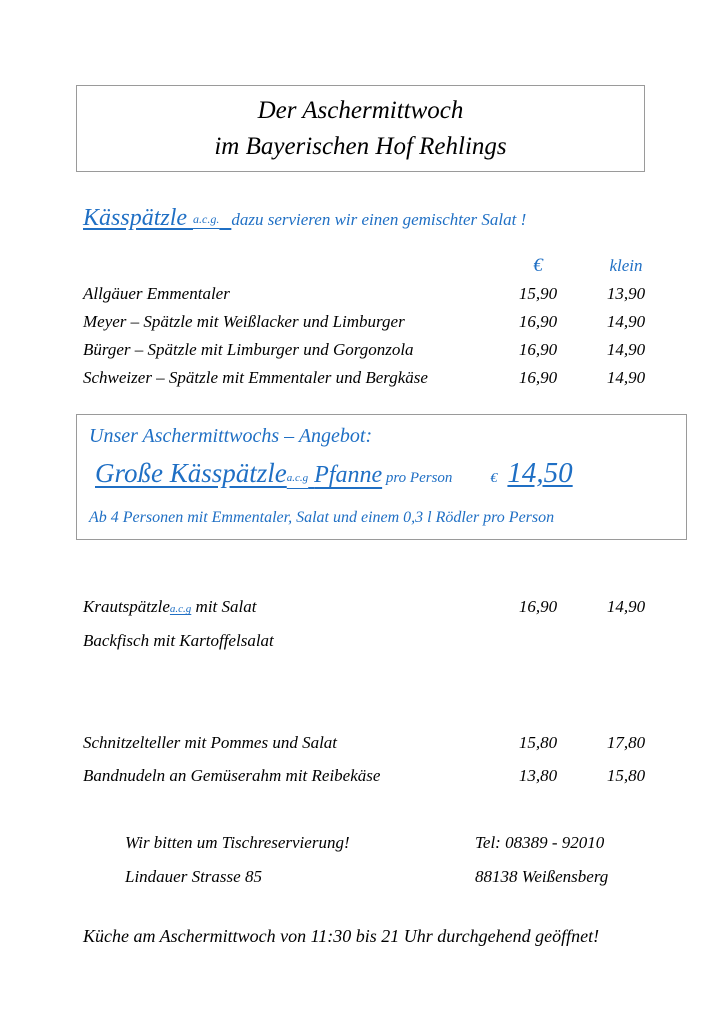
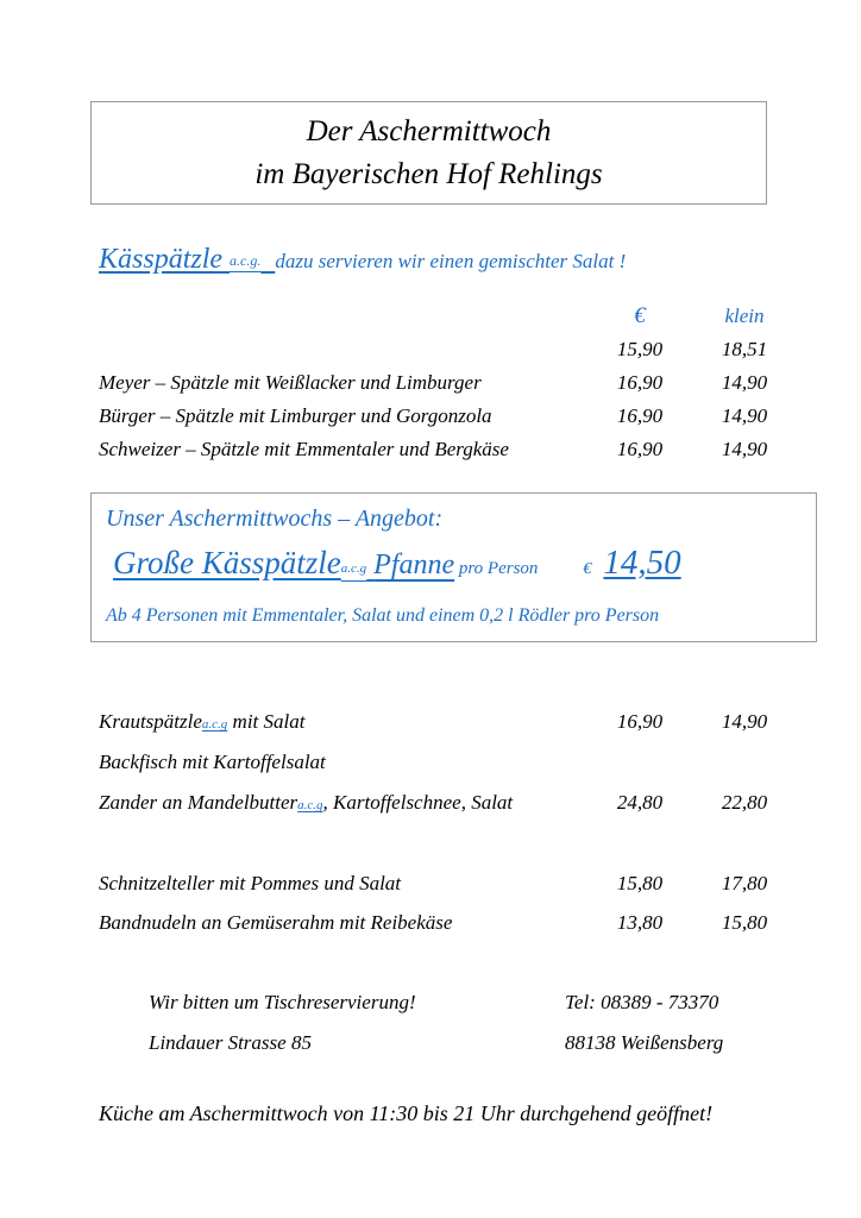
  Der Aschermittwoch
  im Bayerischen Hof Rehlings
  Kässpätzle a.c.g. dazu servieren wir einen gemischter Salat !
  €
  klein
- Allgäuer Emmentaler
  15,90
- 13,90
+ 18,51
  Meyer – Spätzle mit Weißlacker und Limburger
  16,90
  14,90
  Bürger – Spätzle mit Limburger und Gorgonzola
  16,90
  14,90
  Schweizer – Spätzle mit Emmentaler und Bergkäse
  16,90
  14,90
  Unser Aschermittwochs – Angebot:
  Große Kässpätzlea.c.g Pfanne pro Person € 14,50
- Ab 4 Personen mit Emmentaler, Salat und einem 0,3 l Rödler pro Person
+ Ab 4 Personen mit Emmentaler, Salat und einem 0,2 l Rödler pro Person
  Krautspätzlea.c.g mit Salat
  16,90
  14,90
  Backfisch mit Kartoffelsalat
+ Zander an Mandelbuttera.c.g, Kartoffelschnee, Salat
+ 24,80
+ 22,80
  Schnitzelteller mit Pommes und Salat
  15,80
  17,80
  Bandnudeln an Gemüserahm mit Reibekäse
  13,80
  15,80
  Wir bitten um Tischreservierung!
- Tel: 08389 - 92010
+ Tel: 08389 - 73370
  Lindauer Strasse 85
  88138 Weißensberg
  Küche am Aschermittwoch von 11:30 bis 21 Uhr durchgehend geöffnet!
